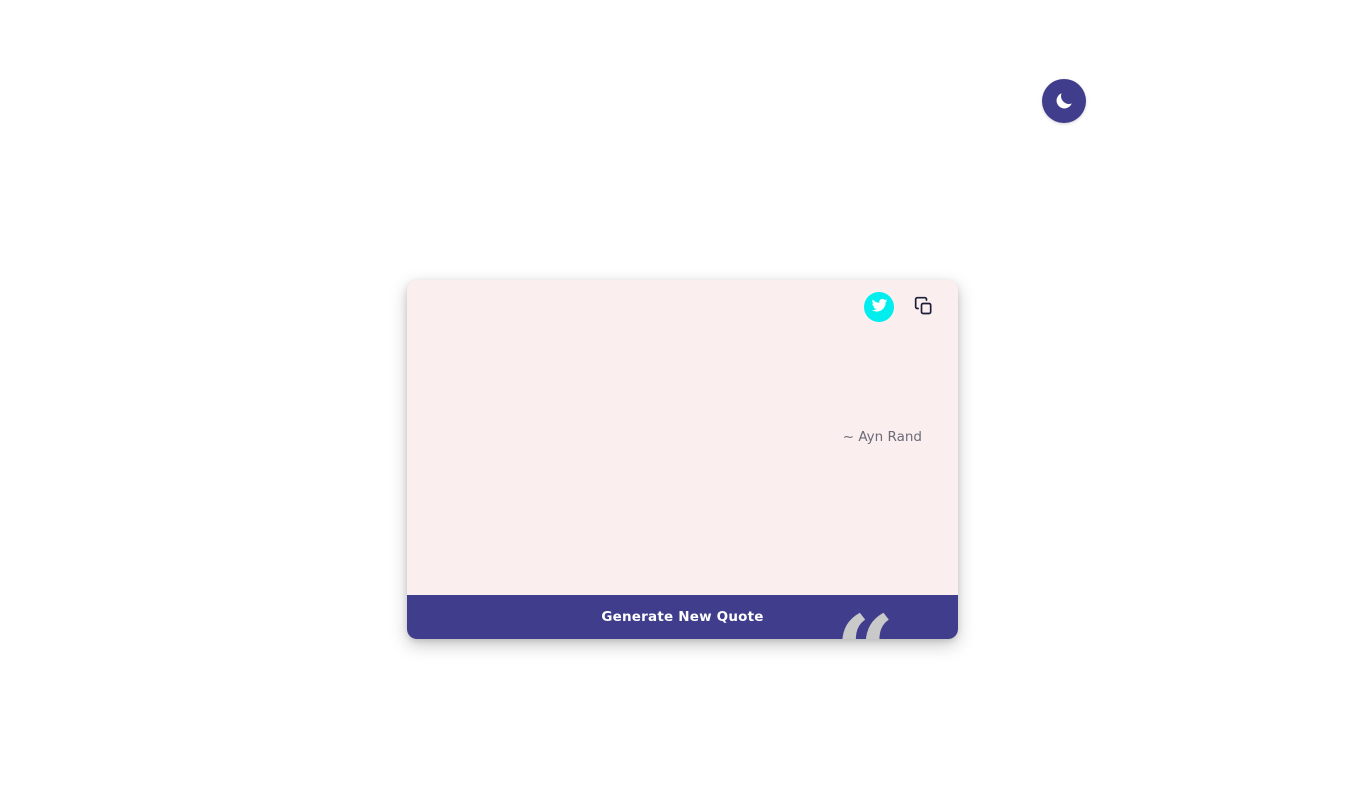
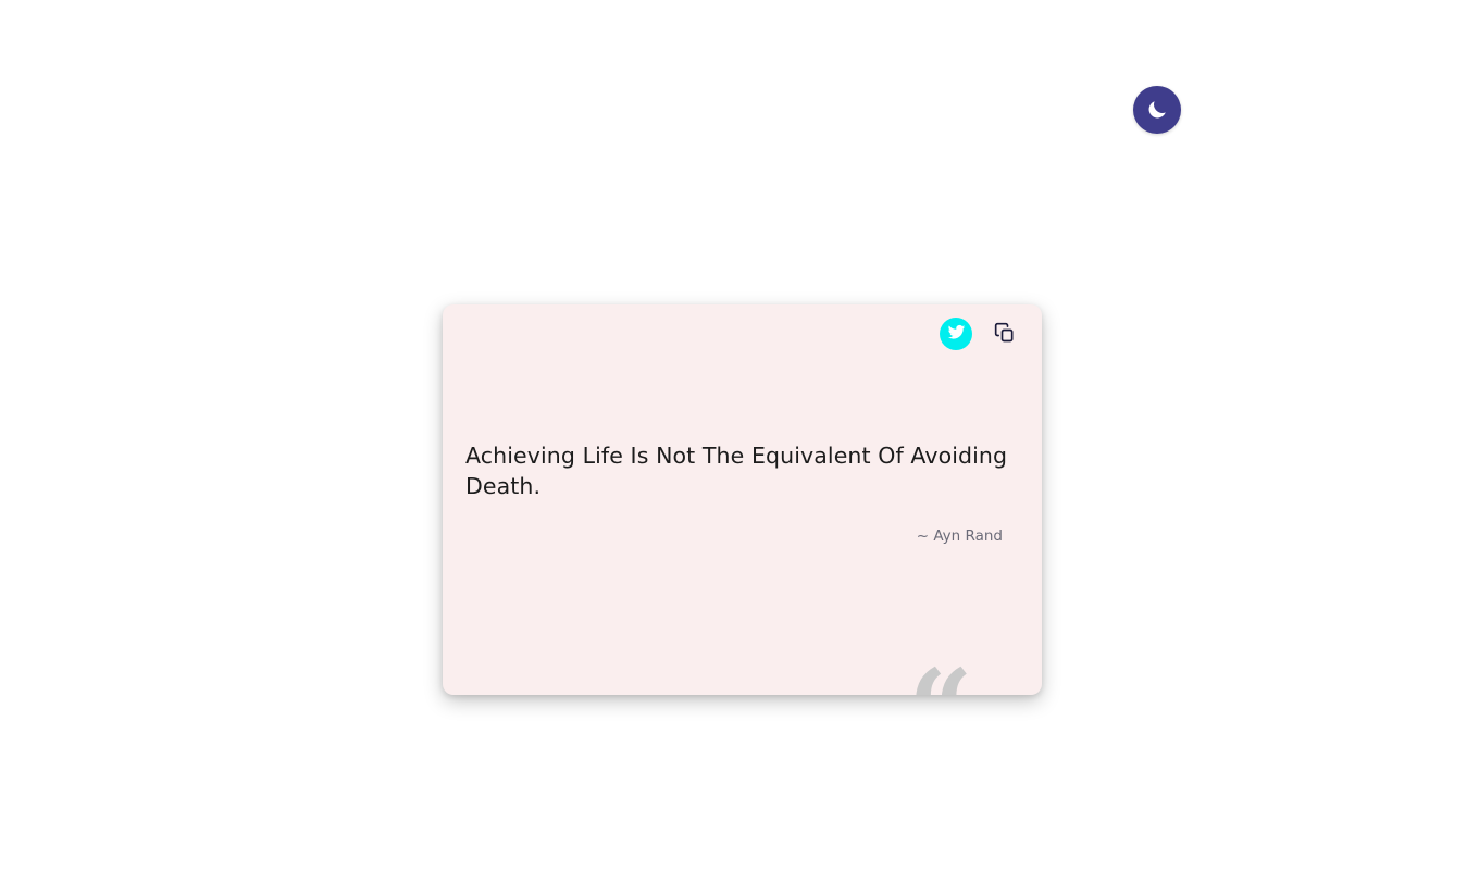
+ Achieving Life Is Not The Equivalent Of Avoiding Death.
  ~ Ayn Rand
- Generate New Quote
